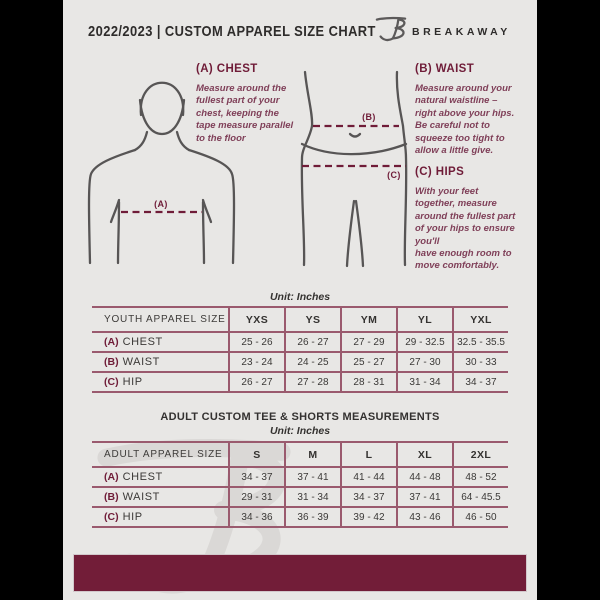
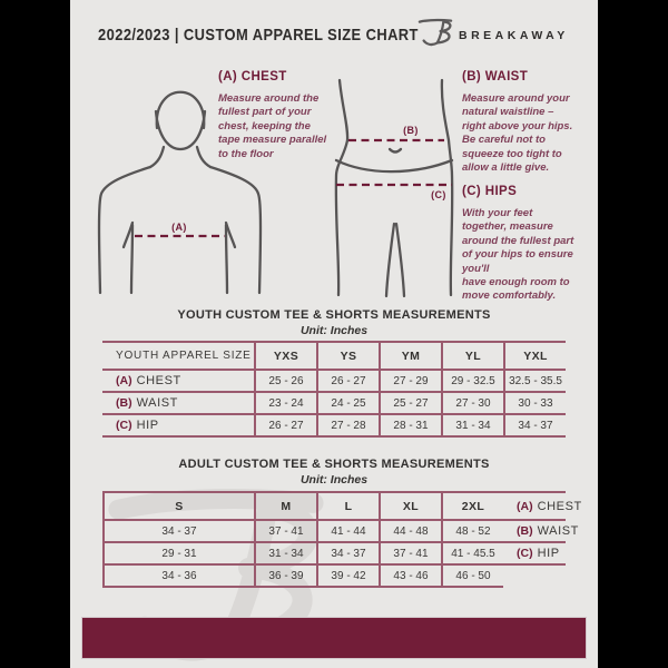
  2022/2023 | CUSTOM APPAREL SIZE CHART
  BREAKAWAY
  (A)
  (B)
  (C)
  (A) CHEST
  Measure around the
  fullest part of your
  chest, keeping the
  tape measure parallel
  to the floor
  (B) WAIST
  Measure around your
  natural waistline –
  right above your hips.
  Be careful not to
  squeeze too tight to
  allow a little give.
  (C) HIPS
  With your feet
  together, measure
  around the fullest part
  of your hips to ensure
  you'll
  have enough room to
  move comfortably.
+ YOUTH CUSTOM TEE & SHORTS MEASUREMENTS
  Unit: Inches
  YOUTH APPAREL SIZE
  YXS
  YS
  YM
  YL
  YXL
  (A)
  CHEST
  25 - 26
  26 - 27
  27 - 29
  29 - 32.5
  32.5 - 35.5
  (B)
  WAIST
  23 - 24
  24 - 25
  25 - 27
  27 - 30
  30 - 33
  (C)
  HIP
  26 - 27
  27 - 28
  28 - 31
  31 - 34
  34 - 37
  ADULT CUSTOM TEE & SHORTS MEASUREMENTS
  Unit: Inches
- ADULT APPAREL SIZE
  S
  M
  L
  XL
  2XL
  (A)
  CHEST
  34 - 37
  37 - 41
  41 - 44
  44 - 48
  48 - 52
  (B)
  WAIST
  29 - 31
  31 - 34
  34 - 37
  37 - 41
- 64 - 45.5
+ 41 - 45.5
  (C)
  HIP
  34 - 36
  36 - 39
  39 - 42
  43 - 46
  46 - 50
